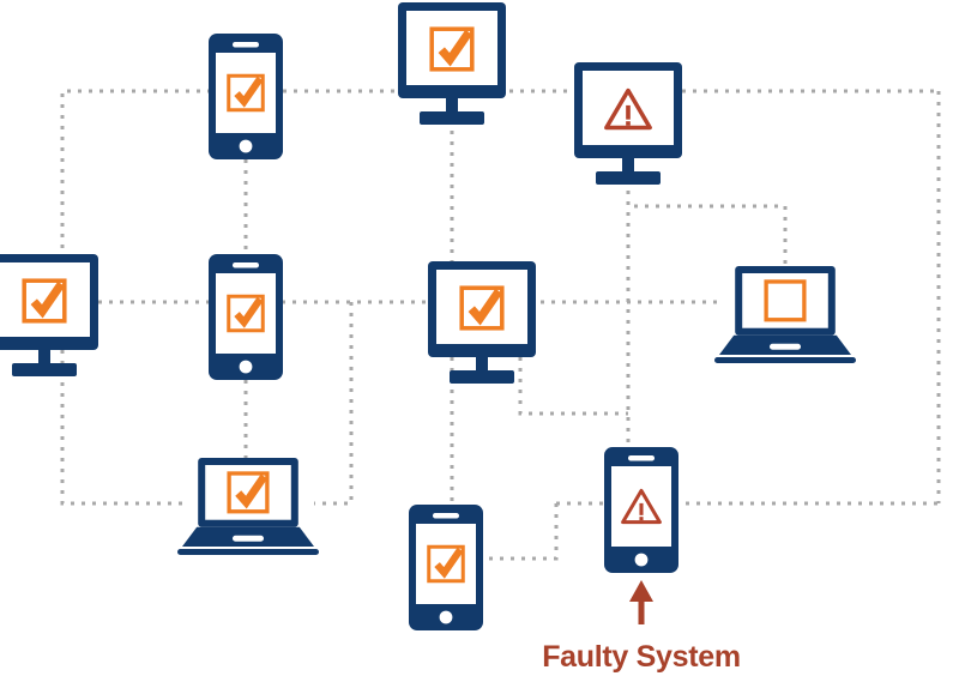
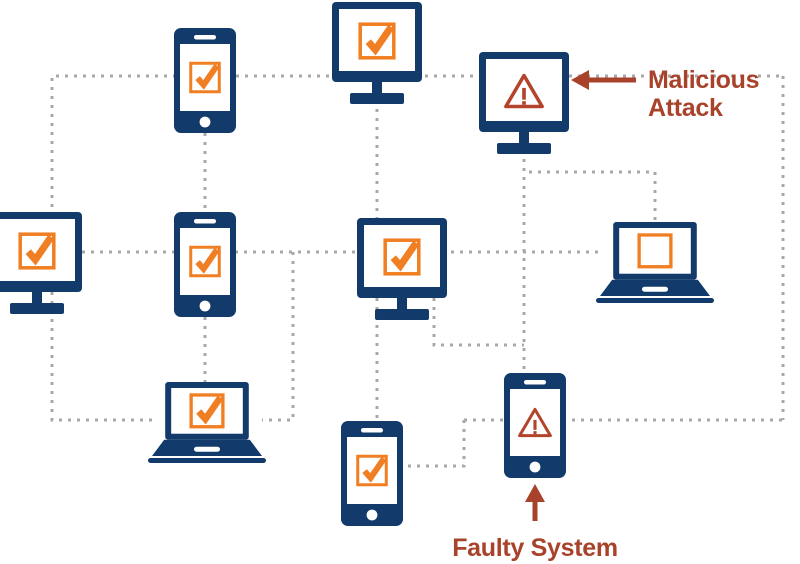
+ Malicious
+ Attack
  Faulty System
